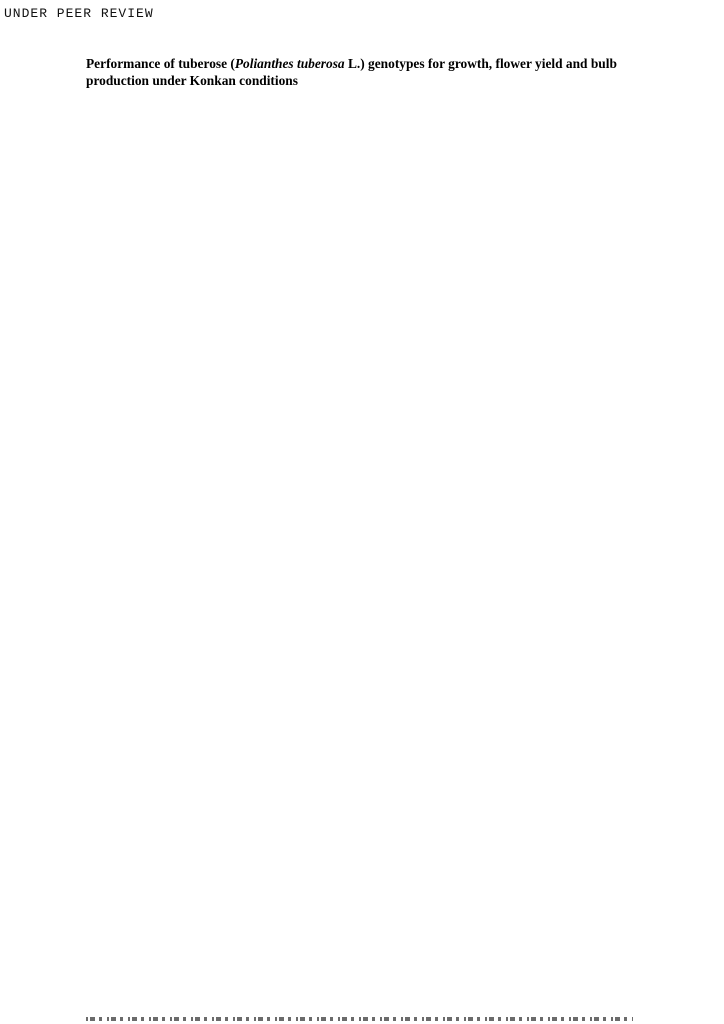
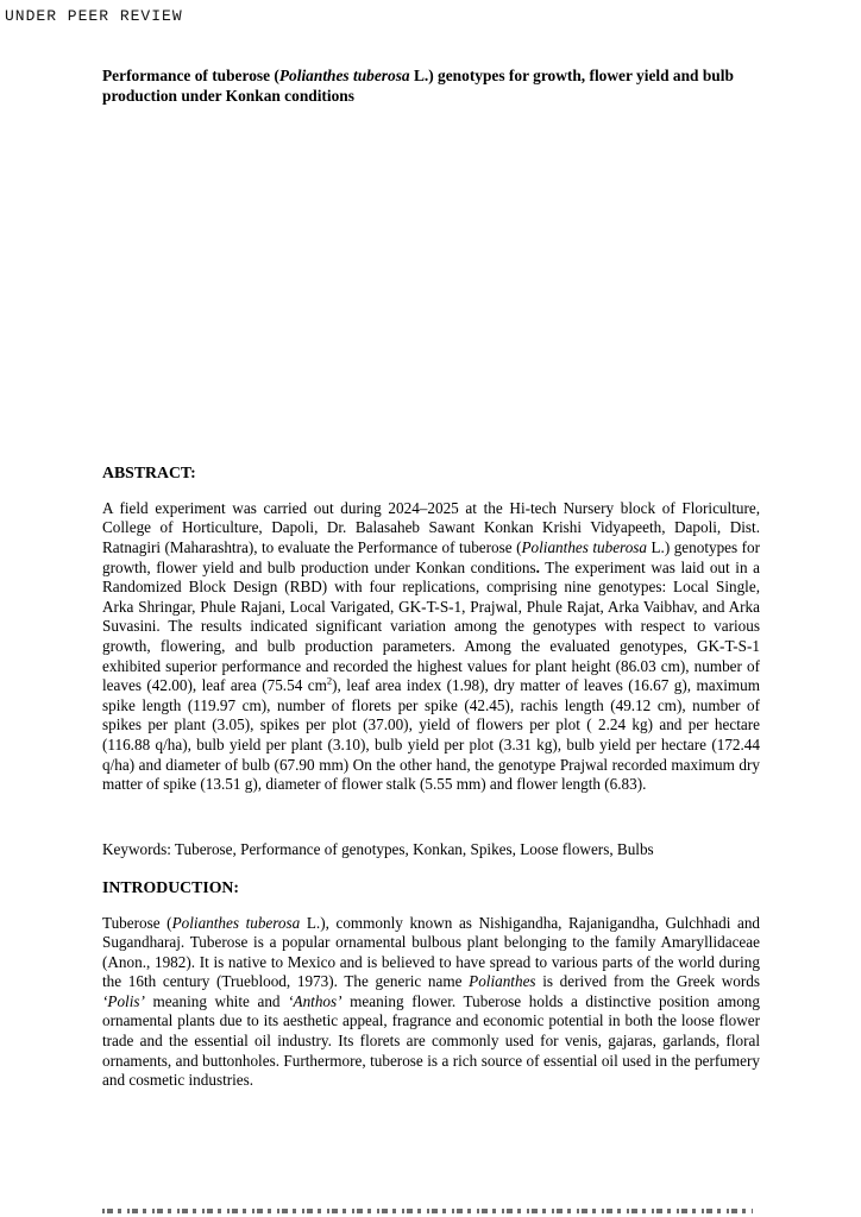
  UNDER PEER REVIEW
  Performance of tuberose (Polianthes tuberosa L.) genotypes for growth, flower yield and bulb production under Konkan conditions
+ ABSTRACT:
+ A field experiment was carried out during 2024–2025 at the Hi-tech Nursery block of Floriculture, College of Horticulture, Dapoli, Dr. Balasaheb Sawant Konkan Krishi Vidyapeeth, Dapoli, Dist. Ratnagiri (Maharashtra), to evaluate the Performance of tuberose (Polianthes tuberosa L.) genotypes for growth, flower yield and bulb production under Konkan conditions. The experiment was laid out in a Randomized Block Design (RBD) with four replications, comprising nine genotypes: Local Single, Arka Shringar, Phule Rajani, Local Varigated, GK-T-S-1, Prajwal, Phule Rajat, Arka Vaibhav, and Arka Suvasini. The results indicated significant variation among the genotypes with respect to various growth, flowering, and bulb production parameters. Among the evaluated genotypes, GK-T-S-1 exhibited superior performance and recorded the highest values for plant height (86.03 cm), number of leaves (42.00), leaf area (75.54 cm2), leaf area index (1.98), dry matter of leaves (16.67 g), maximum spike length (119.97 cm), number of florets per spike (42.45), rachis length (49.12 cm), number of spikes per plant (3.05), spikes per plot (37.00), yield of flowers per plot ( 2.24 kg) and per hectare (116.88 q/ha), bulb yield per plant (3.10), bulb yield per plot (3.31 kg), bulb yield per hectare (172.44 q/ha) and diameter of bulb (67.90 mm) On the other hand, the genotype Prajwal recorded maximum dry matter of spike (13.51 g), diameter of flower stalk (5.55 mm) and flower length (6.83).
+ Keywords: Tuberose, Performance of genotypes, Konkan, Spikes, Loose flowers, Bulbs
+ INTRODUCTION:
+ Tuberose (Polianthes tuberosa L.), commonly known as Nishigandha, Rajanigandha, Gulchhadi and Sugandharaj. Tuberose is a popular ornamental bulbous plant belonging to the family Amaryllidaceae (Anon., 1982). It is native to Mexico and is believed to have spread to various parts of the world during the 16th century (Trueblood, 1973). The generic name Polianthes is derived from the Greek words ‘Polis’ meaning white and ‘Anthos’ meaning flower. Tuberose holds a distinctive position among ornamental plants due to its aesthetic appeal, fragrance and economic potential in both the loose flower trade and the essential oil industry. Its florets are commonly used for venis, gajaras, garlands, floral ornaments, and buttonholes. Furthermore, tuberose is a rich source of essential oil used in the perfumery and cosmetic industries.
